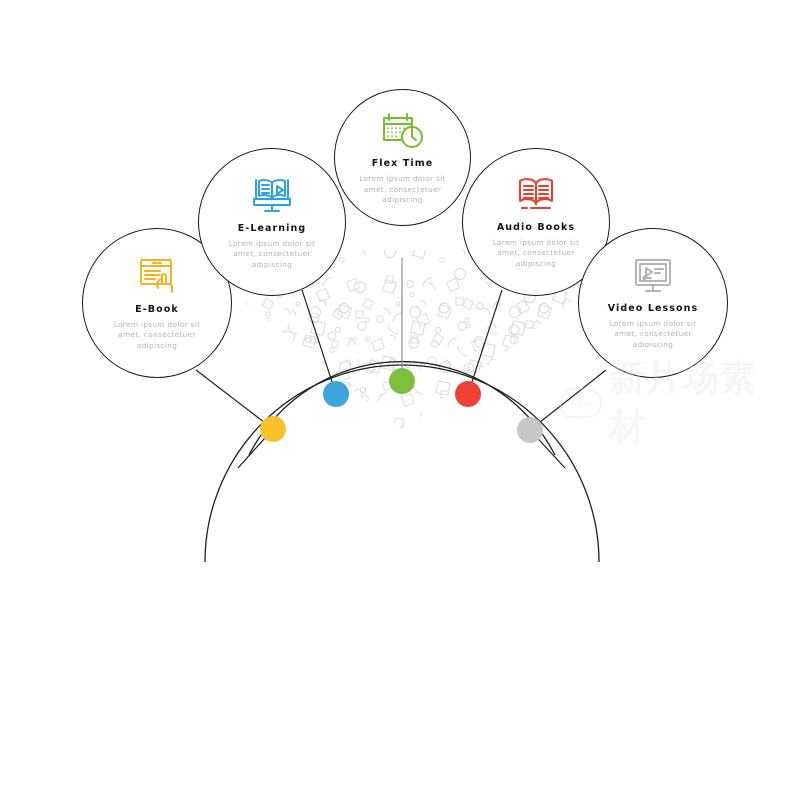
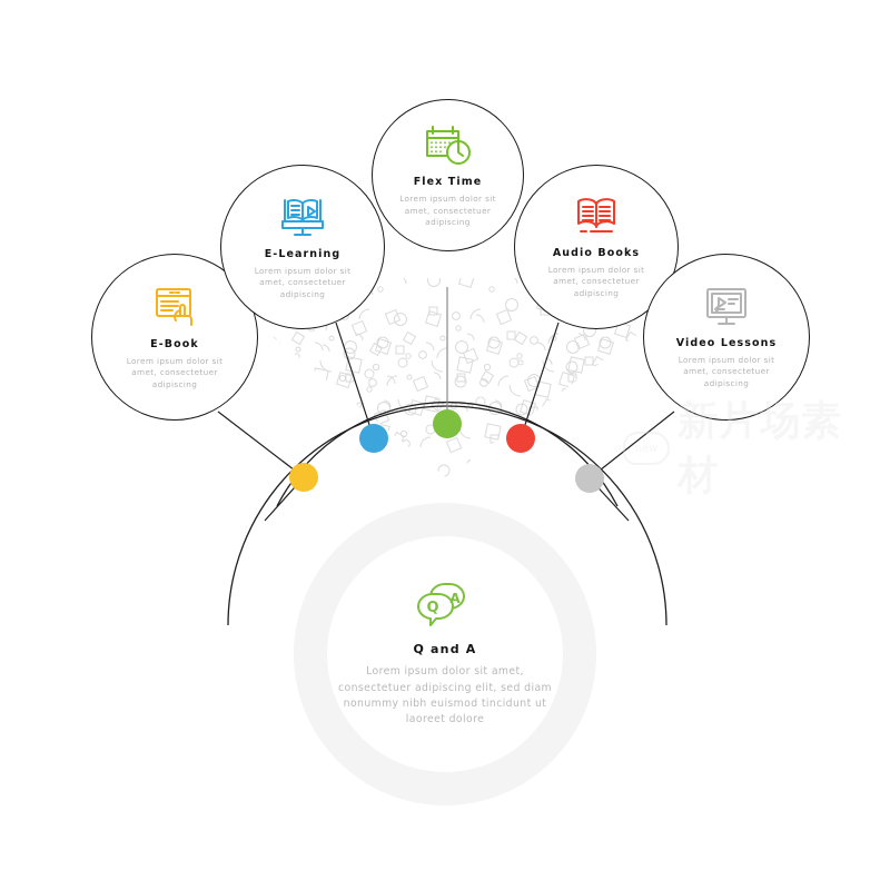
+ Q
+ A
+ Q and A
+ Lorem ipsum dolor sit amet, consectetuer adipiscing elit, sed diam nonummy nibh euismod tincidunt ut laoreet dolore
  E-Book
  Lorem ipsum dolor sit amet, consectetuer adipiscing
  E-Learning
  Lorem ipsum dolor sit amet, consectetuer adipiscing
  Flex Time
  Lorem ipsum dolor sit amet, consectetuer adipiscing
  Audio Books
  Lorem ipsum dolor sit amet, consectetuer adipiscing
  Video Lessons
  Lorem ipsum dolor sit amet, consectetuer adipiscing
  new
  新片场素
